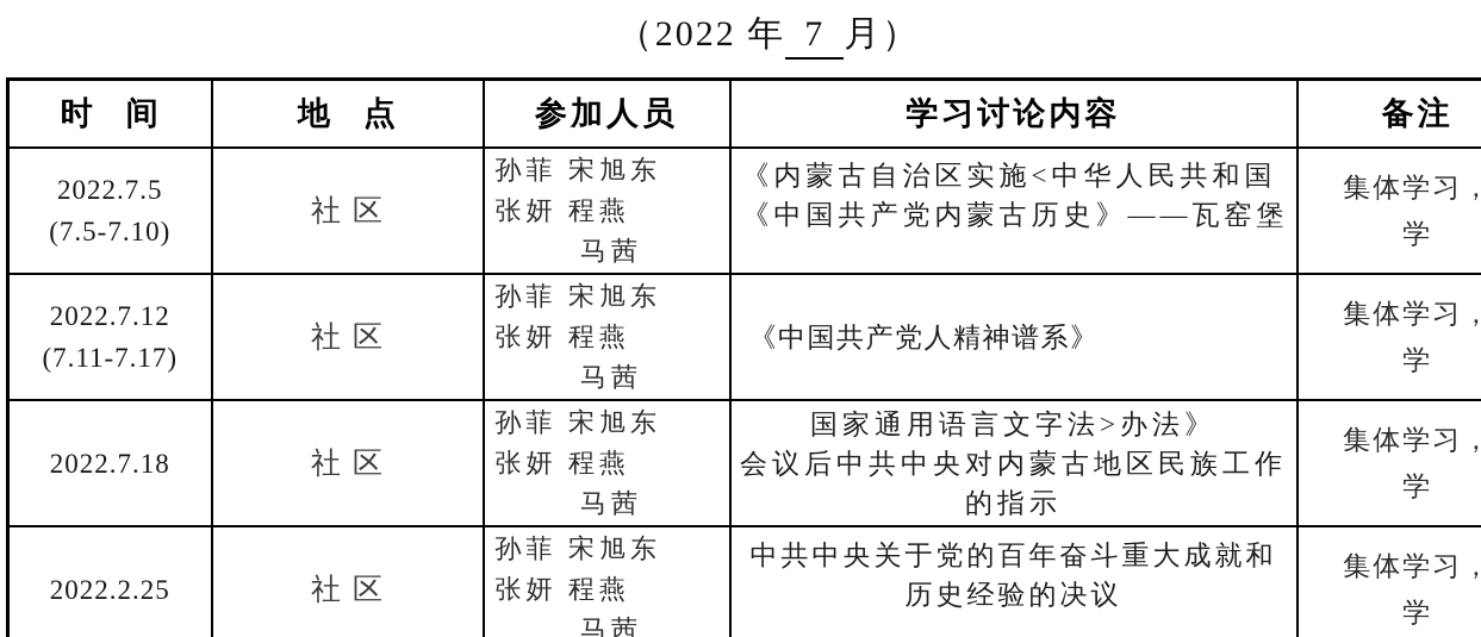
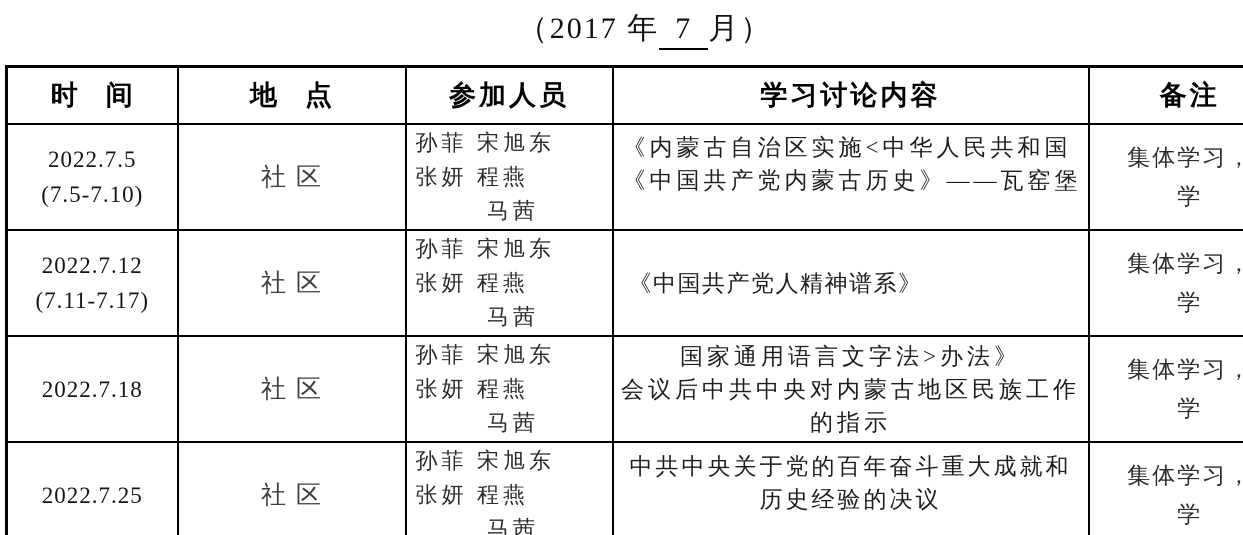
- （2022 年 7 月）
+ （2017 年 7 月）
  时间	地点	参加人员	学习讨论内容	备注
  2022.7.5 (7.5-7.10)	社区	孙菲 宋旭东 张妍 程燕 马茜	《内蒙古自治区实施<中华人民共和国 《中国共产党内蒙古历史》——瓦窑堡	集体学习， 学
  2022.7.12 (7.11-7.17)	社区	孙菲 宋旭东 张妍 程燕 马茜	《中国共产党人精神谱系》	集体学习， 学
  2022.7.18	社区	孙菲 宋旭东 张妍 程燕 马茜	国家通用语言文字法>办法》 会议后中共中央对内蒙古地区民族工作 的指示	集体学习， 学
- 2022.2.25	社区	孙菲 宋旭东 张妍 程燕 马茜	中共中央关于党的百年奋斗重大成就和 历史经验的决议	集体学习， 学
+ 2022.7.25	社区	孙菲 宋旭东 张妍 程燕 马茜	中共中央关于党的百年奋斗重大成就和 历史经验的决议	集体学习， 学
